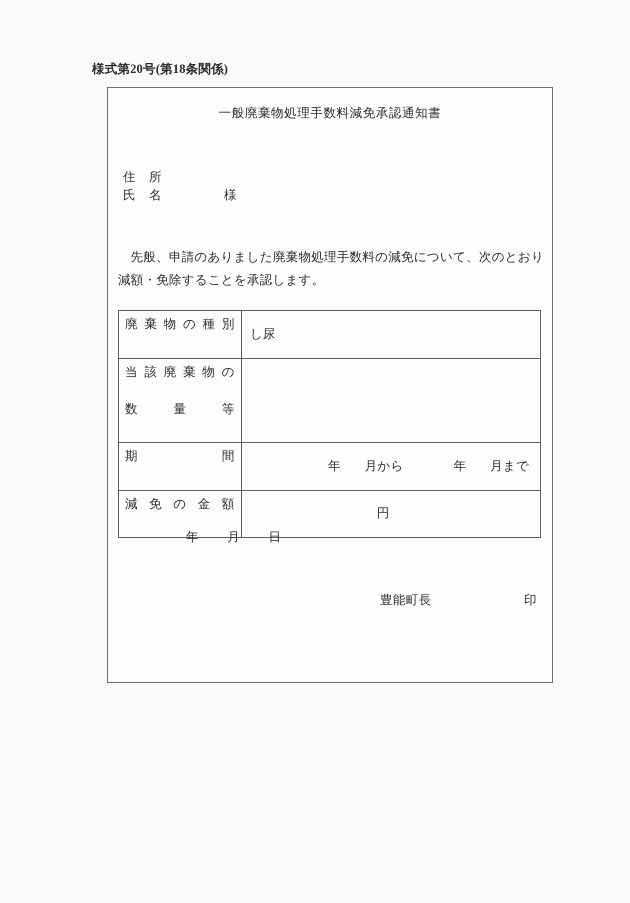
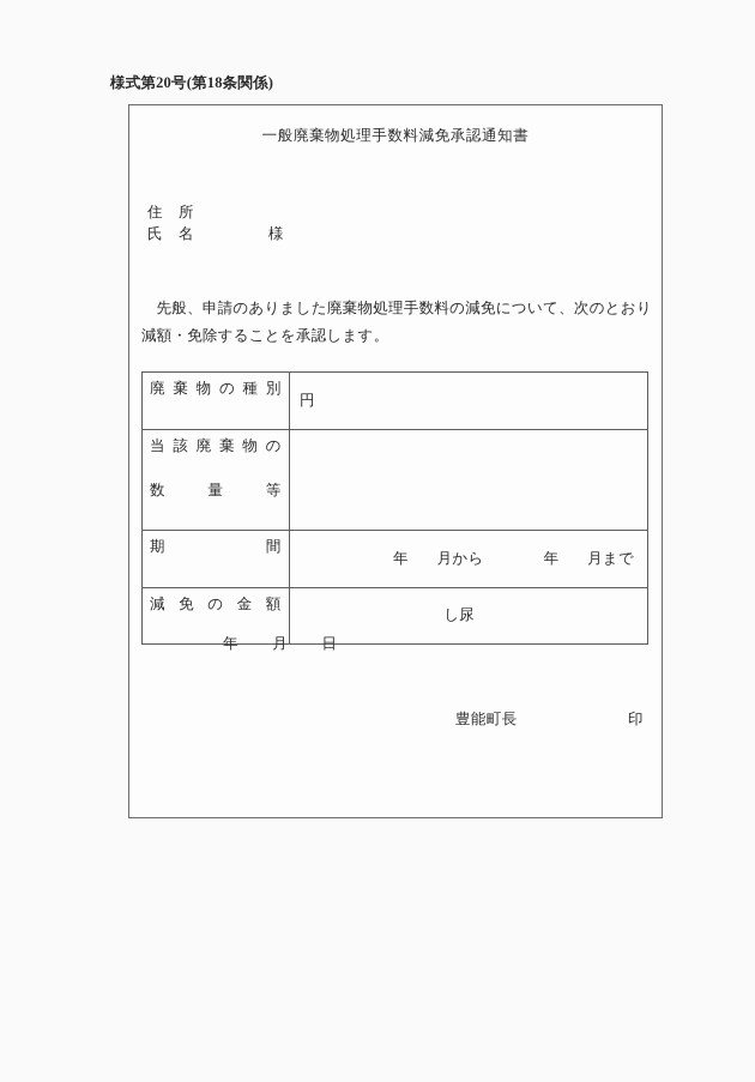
  様式第20号(第18条関係)
  一般廃棄物処理手数料減免承認通知書
  住 所
  氏 名 様
  先般、申請のありました廃棄物処理手数料の減免について、次のとおり減額・免除することを承認します。
- 廃棄物の種別	し尿
+ 廃棄物の種別	円
  当該廃棄物の 数 量 等
  期 間	年 月から 年 月まで
- 減免の金額	円
+ 減免の金額	し尿
  年 月 日
  豊能町長
  印
